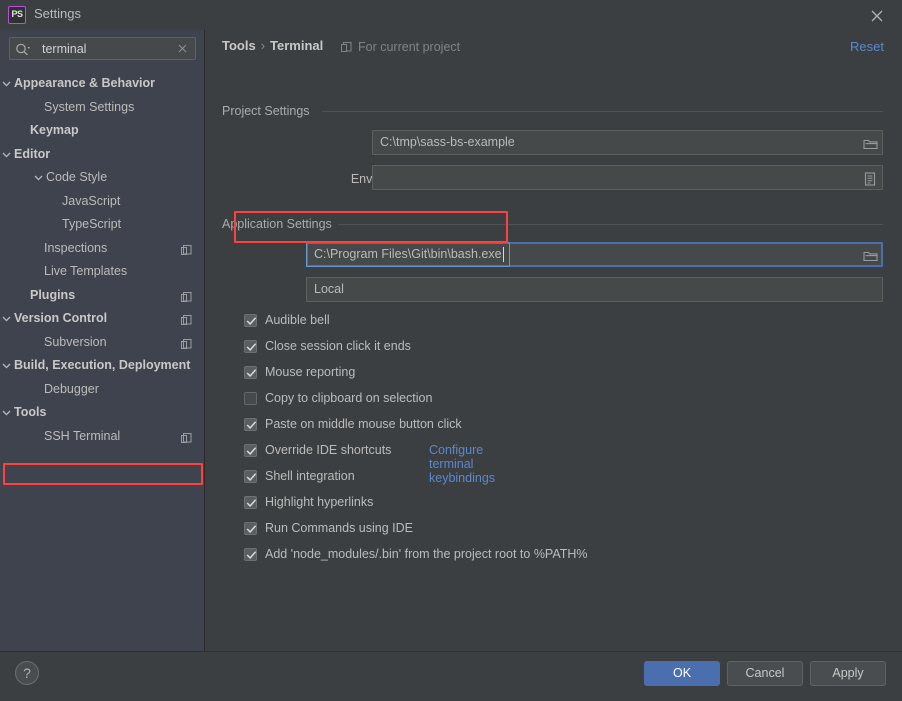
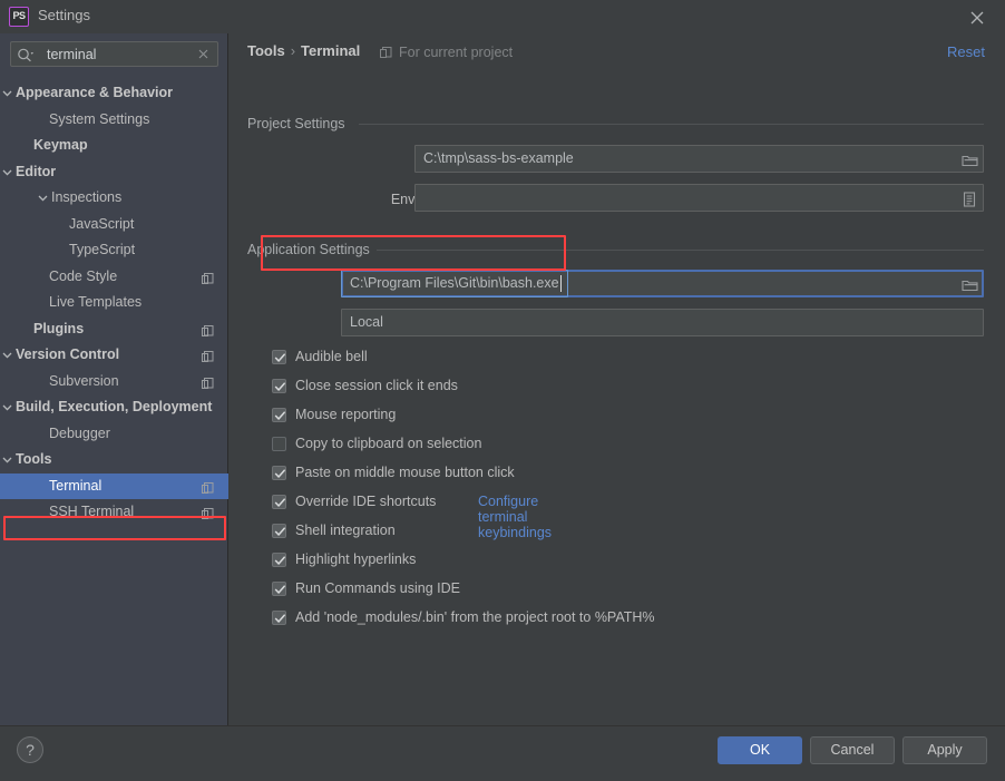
  PS
  Settings
  terminal
  Appearance & Behavior
  System Settings
  Keymap
  Editor
- Code Style
+ Inspections
  JavaScript
  TypeScript
- Inspections
+ Code Style
  Live Templates
  Plugins
  Version Control
  Subversion
  Build, Execution, Deployment
  Debugger
  Tools
+ Terminal
  SSH Terminal
  Tools › Terminal
  For current project
  Reset
  Project Settings
  C:\tmp\sass-bs-example
  Application Settings
  C:\Program Files\Git\bin\bash.exe
  Local
  Audible bell
  Close session click it ends
  Mouse reporting
  Copy to clipboard on selection
  Paste on middle mouse button click
  Override IDE shortcuts
  Configure terminal keybindings
  Shell integration
  Highlight hyperlinks
  Run Commands using IDE
  Add 'node_modules/.bin' from the project root to %PATH%
  ?
  OK
  Cancel
  Apply
